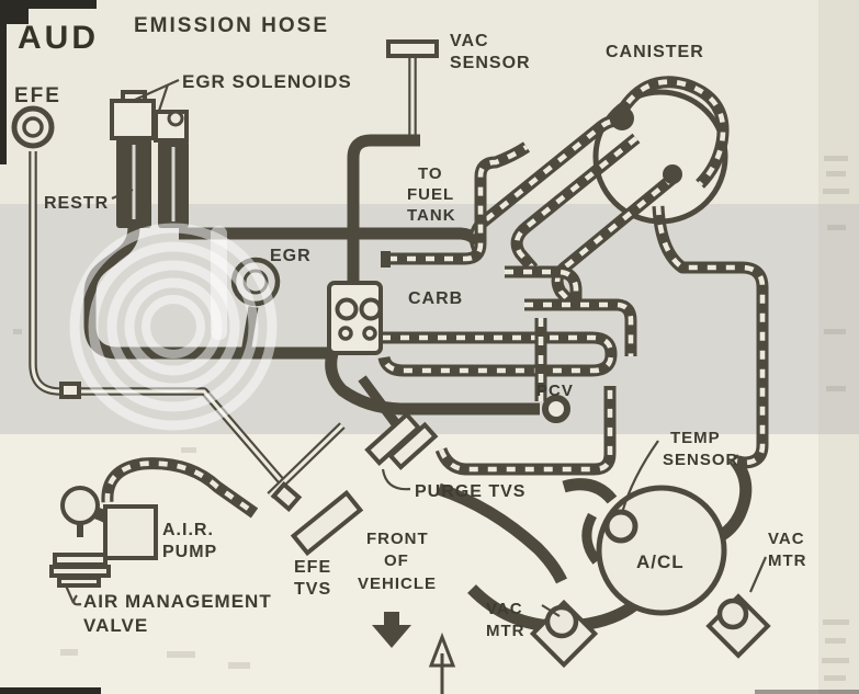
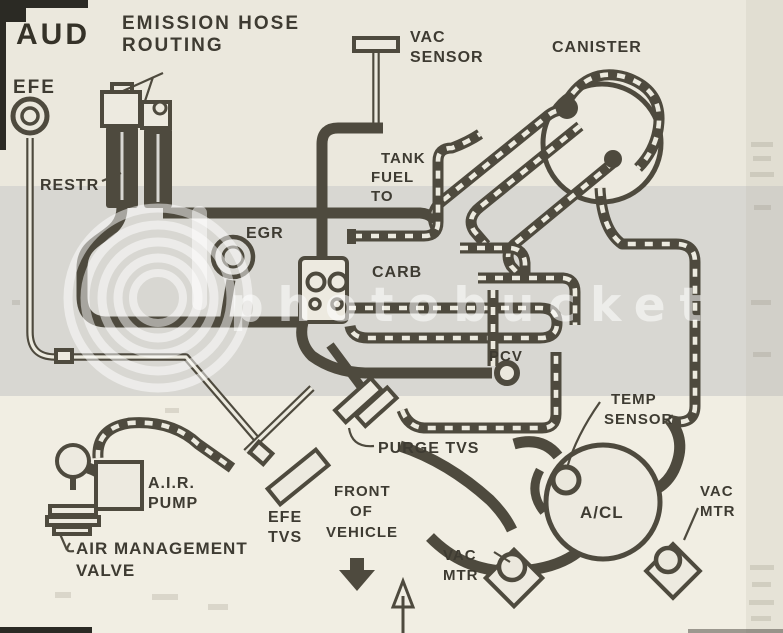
  AUD
  EMISSION HOSE
+ ROUTING
  EFE
- EGR SOLENOIDS
  RESTR
  VAC
  SENSOR
  CANISTER
- TO
+ TANK
  FUEL
- TANK
+ TO
  EGR
  CARB
  PCV
  TEMP
  SENSOR
  A/CL
  VAC
  MTR
  VAC
  MTR
  PURGE TVS
  EFE
  TVS
  FRONT
  OF
  VEHICLE
  A.I.R.
  PUMP
  AIR MANAGEMENT
  VALVE
+ photobucket
